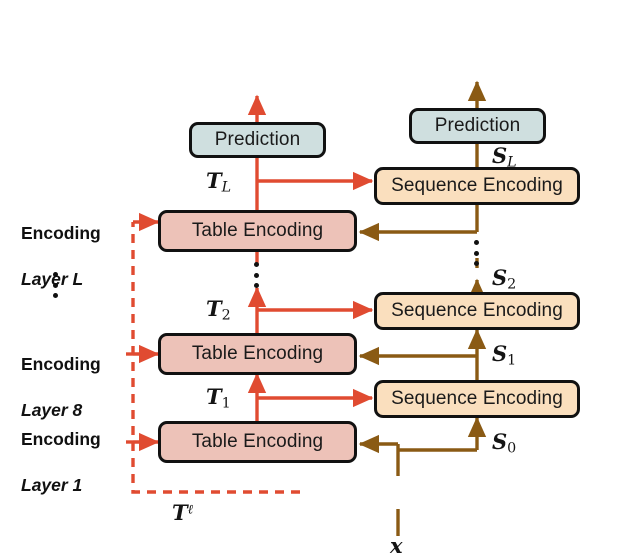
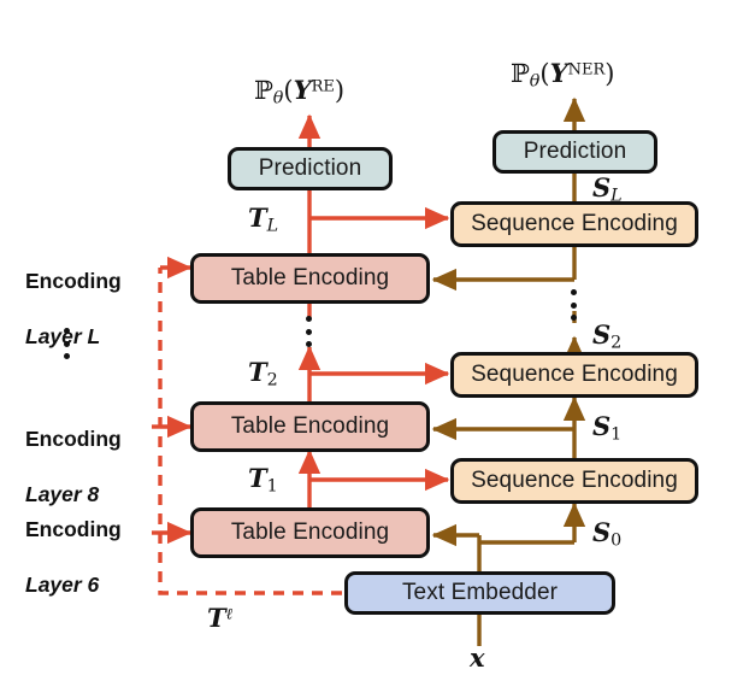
  Prediction
  Prediction
  Table Encoding
  Table Encoding
  Table Encoding
  Sequence Encoding
  Sequence Encoding
  Sequence Encoding
+ Text Embedder
+ ℙθ(YRE)
+ ℙθ(YNER)
  TL
  T2
  T1
  Tℓ
  SL
  S2
  S1
  S0
  x
  Encoding
  Layer L
  Encoding
  Layer 8
  Encoding
- Layer 1
+ Layer 6
